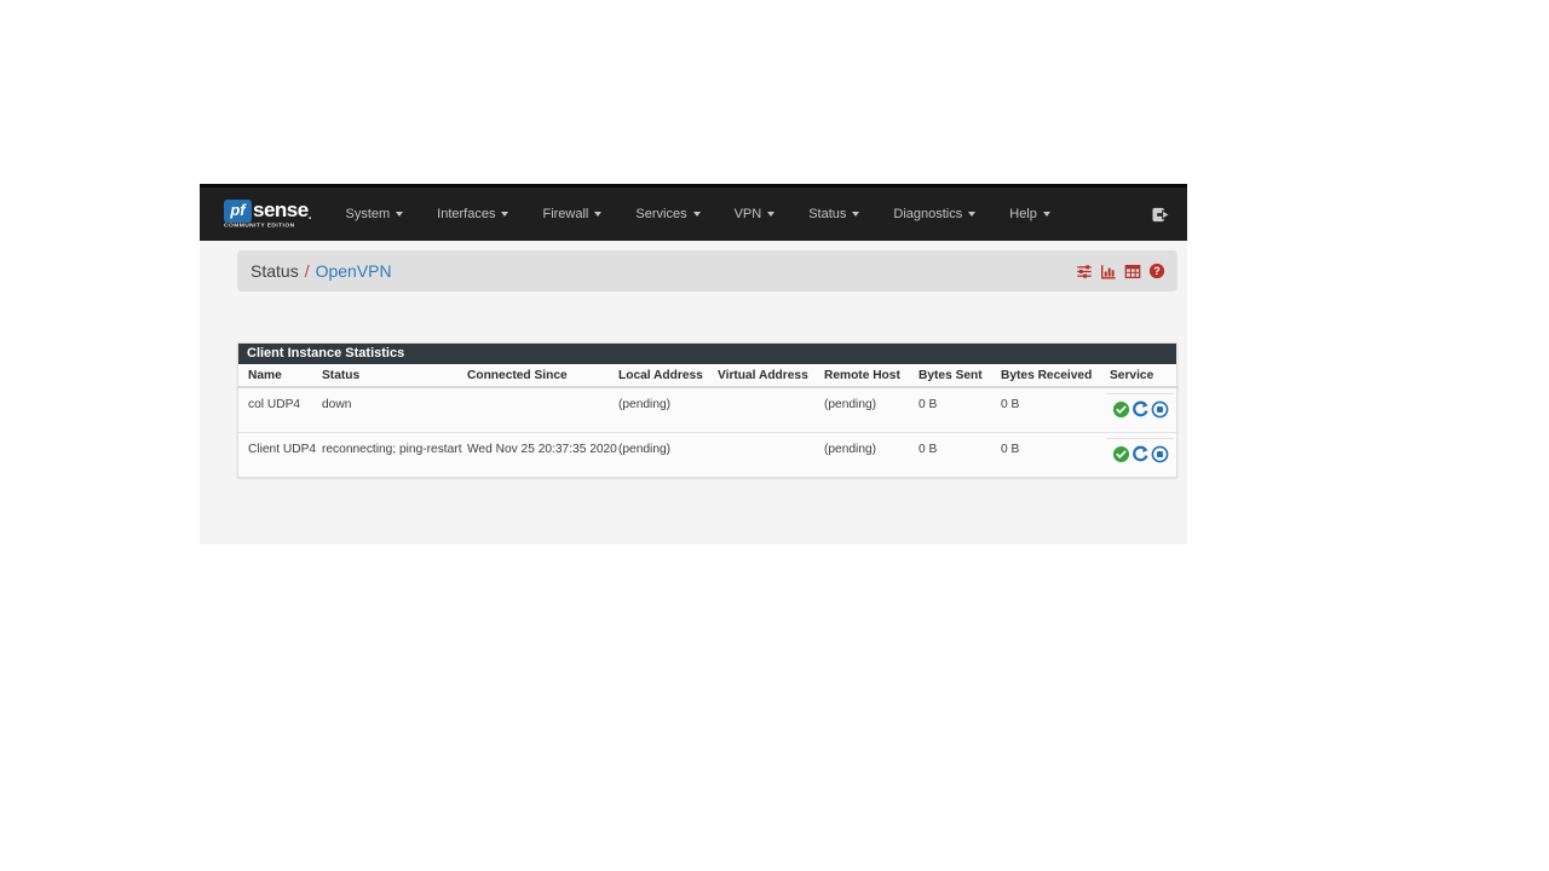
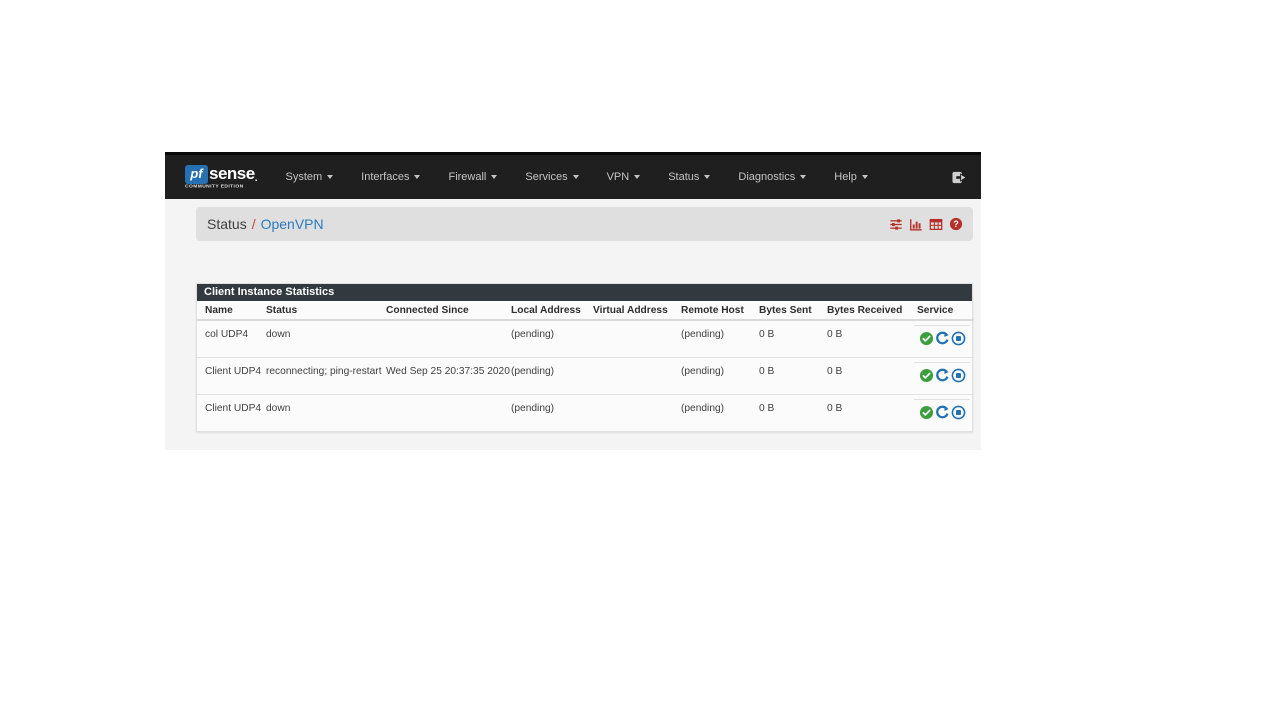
  pf
  sense
  .
  System
  Interfaces
  Firewall
  Services
  VPN
  Status
  Diagnostics
  Help
  Status
  /
  OpenVPN
  ?
  Client Instance Statistics
  Name	Status	Connected Since	Local Address	Virtual Address	Remote Host	Bytes Sent	Bytes Received	Service
  col UDP4	down		(pending)		(pending)	0 B	0 B
- Client UDP4	reconnecting; ping-restart	Wed Nov 25 20:37:35 2020	(pending)		(pending)	0 B	0 B
+ Client UDP4	reconnecting; ping-restart	Wed Sep 25 20:37:35 2020	(pending)		(pending)	0 B	0 B
+ Client UDP4	down		(pending)		(pending)	0 B	0 B
